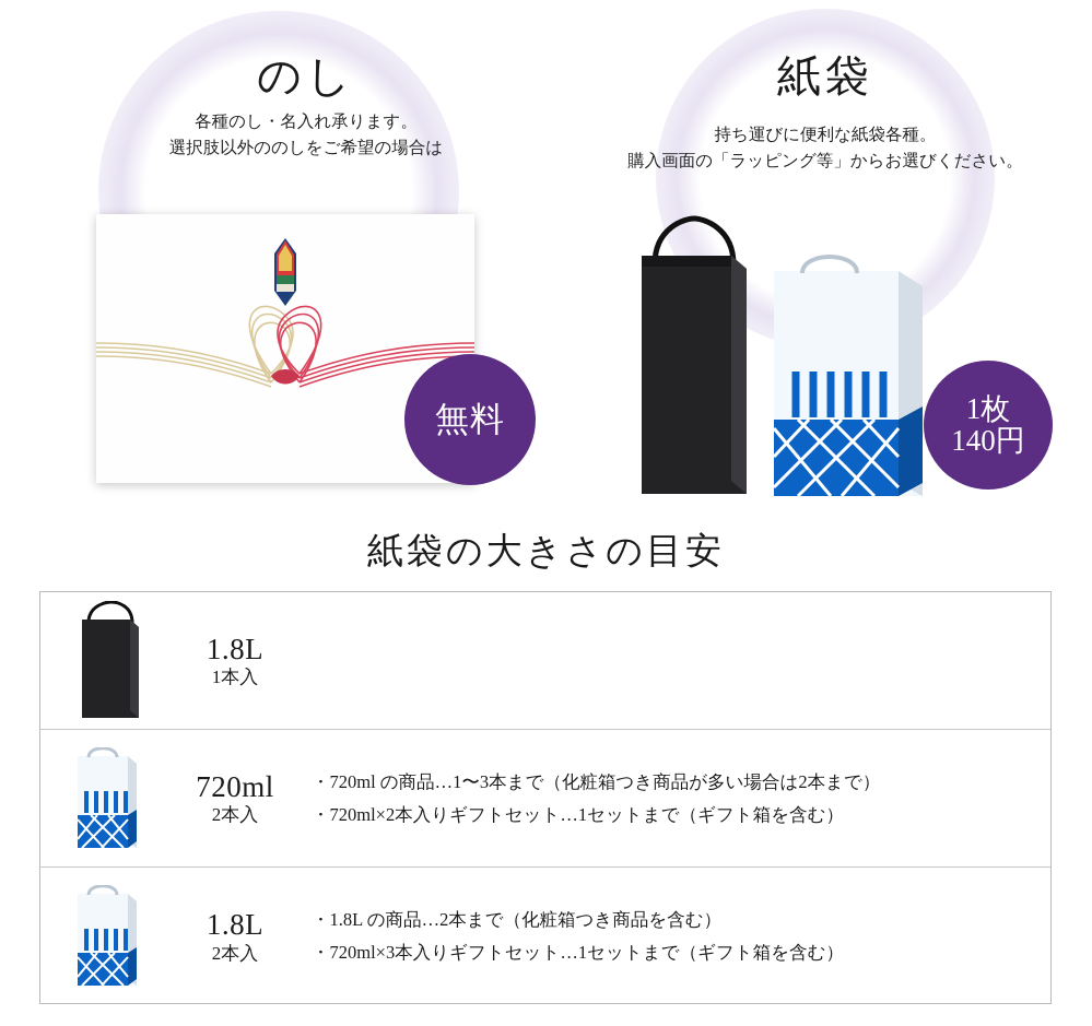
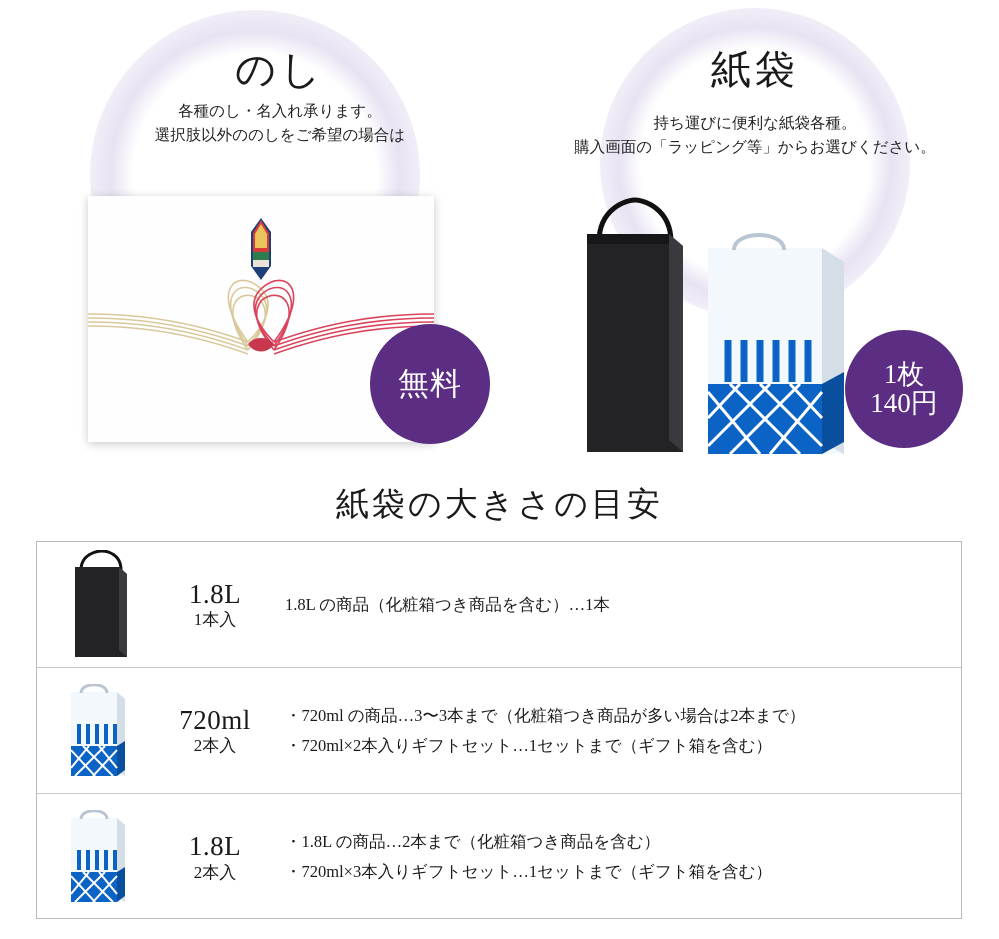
  のし
  各種のし・名入れ承ります。
  選択肢以外ののしをご希望の場合は
  無料
  紙袋
  持ち運びに便利な紙袋各種。
  購入画面の「ラッピング等」からお選びください。
  1枚
  140円
  紙袋の大きさの目安
  1.8L
  1本入
+ 1.8L の商品（化粧箱つき商品を含む）…1本
  720ml
  2本入
- ・720ml の商品…1〜3本まで（化粧箱つき商品が多い場合は2本まで）
+ ・720ml の商品…3〜3本まで（化粧箱つき商品が多い場合は2本まで）
  ・720ml×2本入りギフトセット…1セットまで（ギフト箱を含む）
  1.8L
  2本入
  ・1.8L の商品…2本まで（化粧箱つき商品を含む）
  ・720ml×3本入りギフトセット…1セットまで（ギフト箱を含む）
